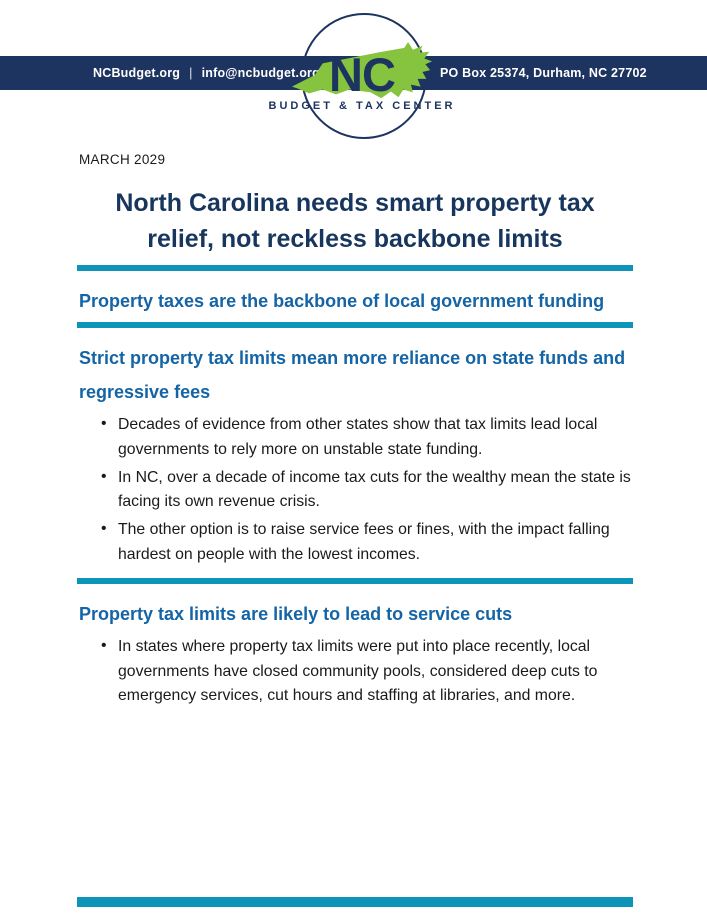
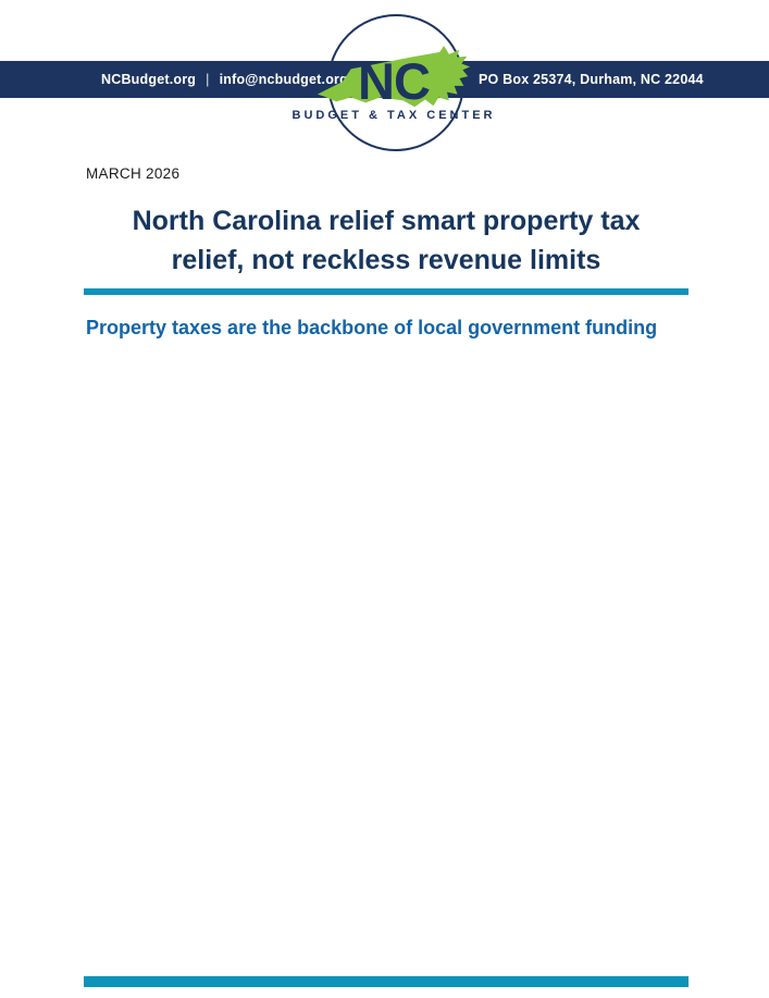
  NCBudget.org | info@ncbudget.org
- PO Box 25374, Durham, NC 27702
+ PO Box 25374, Durham, NC 22044
  NC
  BUDGET & TAX CENTER
- MARCH 2029
+ MARCH 2026
- North Carolina needs smart property tax
+ North Carolina relief smart property tax
- relief, not reckless backbone limits
+ relief, not reckless revenue limits
  Property taxes are the backbone of local government funding
- Strict property tax limits mean more reliance on state funds and regressive fees
- Decades of evidence from other states show that tax limits lead local governments to rely more on unstable state funding.
- In NC, over a decade of income tax cuts for the wealthy mean the state is facing its own revenue crisis.
- The other option is to raise service fees or fines, with the impact falling hardest on people with the lowest incomes.
- Property tax limits are likely to lead to service cuts
- In states where property tax limits were put into place recently, local governments have closed community pools, considered deep cuts to emergency services, cut hours and staffing at libraries, and more.
